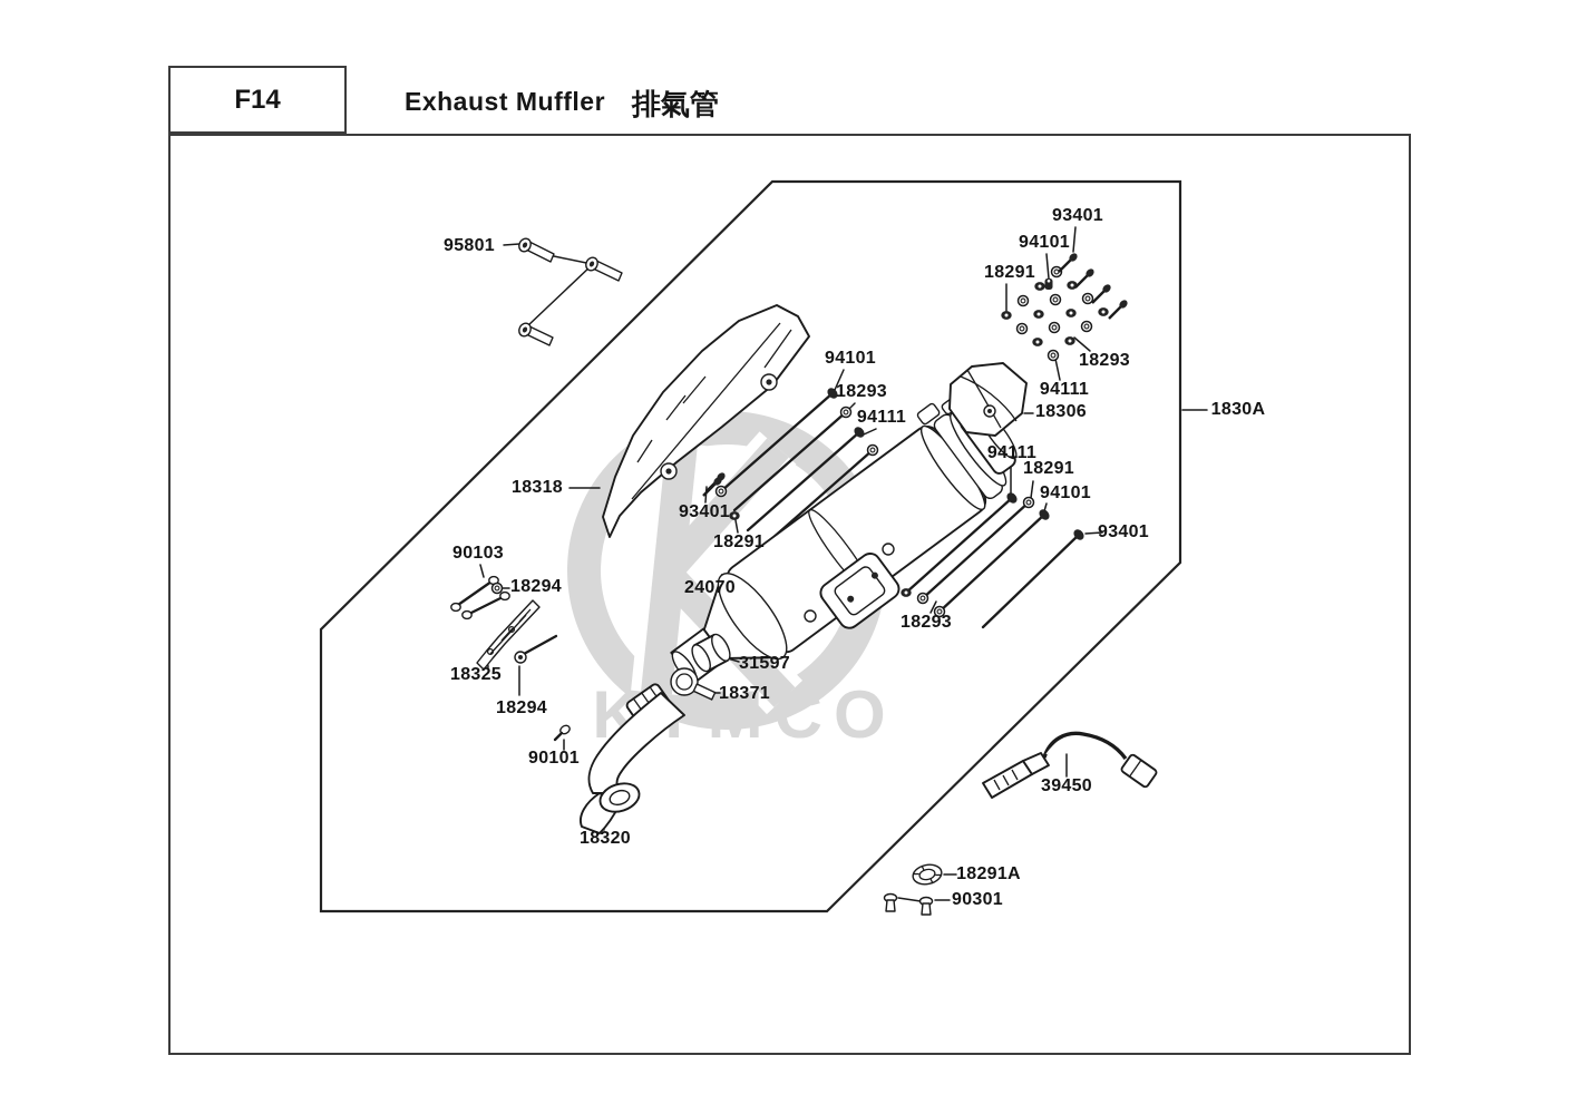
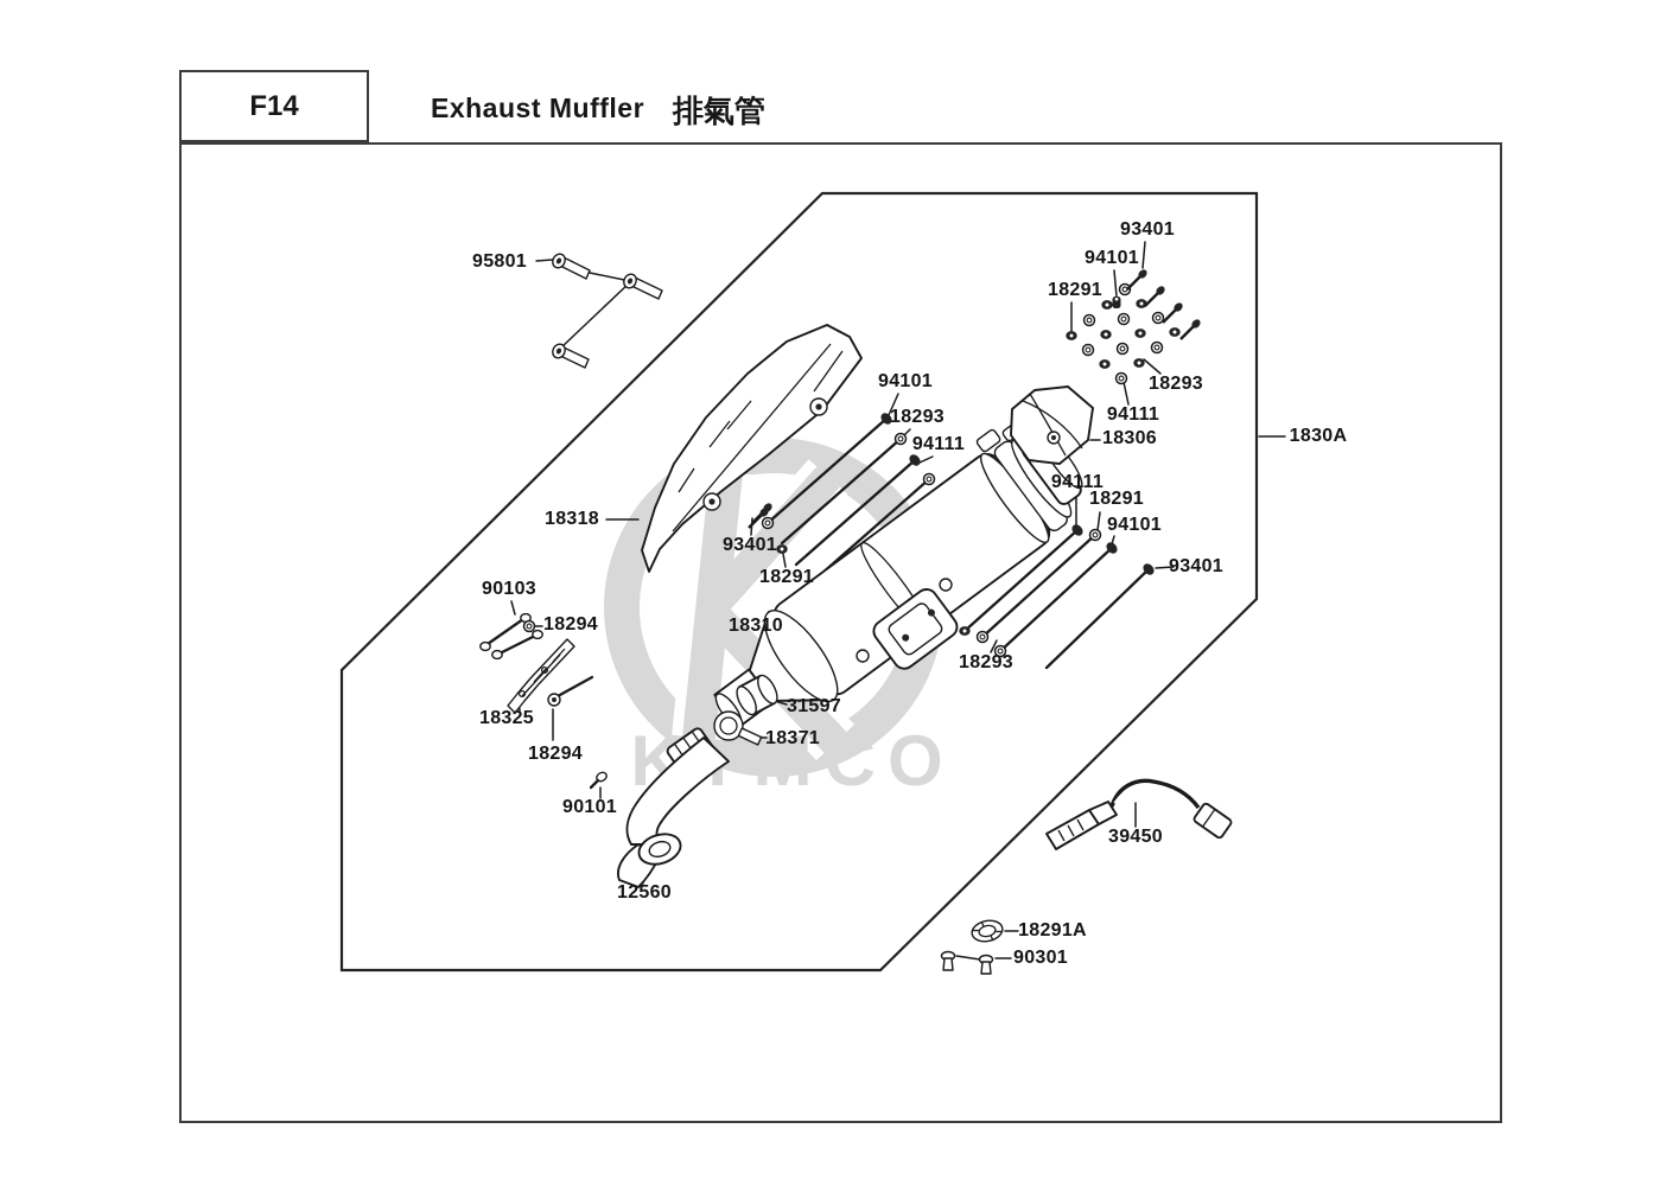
  F14
  Exhaust Muffler
  排氣管
  KMCO
  95801
  93401
  94101
  18291
  18293
  94111
  18306
  1830A
  94101
  18293
  94111
  18318
  93401
  18291
  90103
  18294
- 24070
+ 18310
  94111
  18291
  94101
  93401
  18293
  18325
  18294
  31597
  18371
  90101
- 18320
+ 12560
  39450
  18291A
  90301
